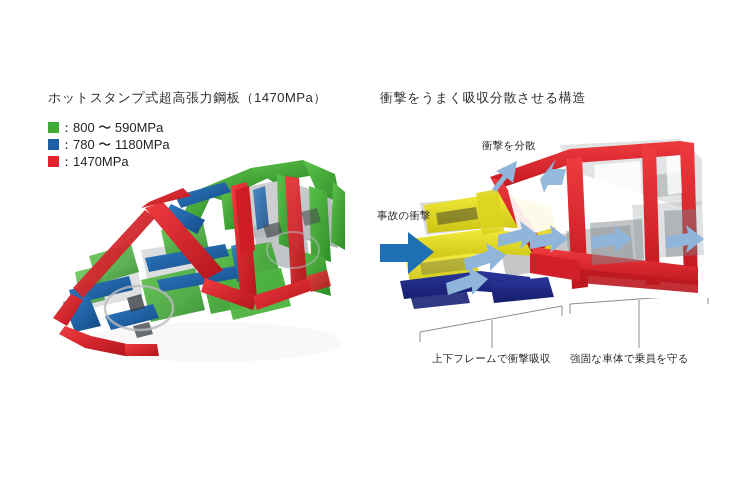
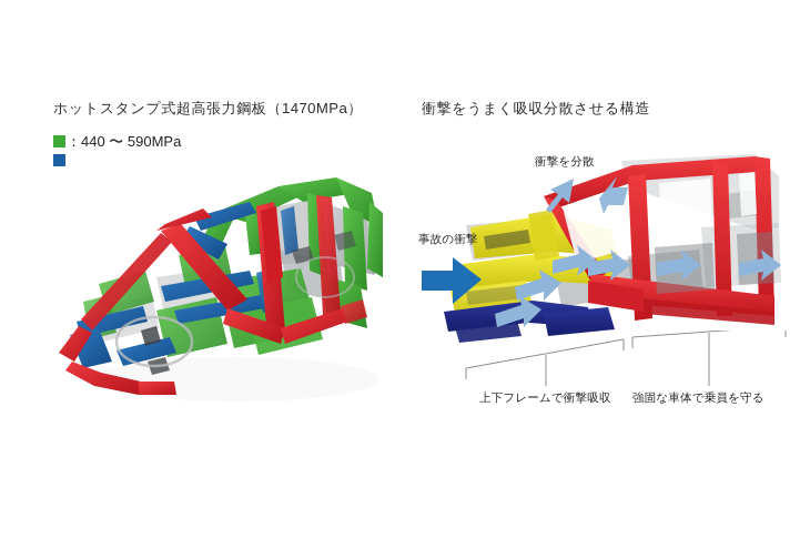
  ホットスタンプ式超高張力鋼板（1470MPa）
- ：800 〜 590MPa
+ ：440 〜 590MPa
- ：780 〜 1180MPa
- ：1470MPa
  衝撃をうまく吸収分散させる構造
  衝撃を分散
  事故の衝撃
  上下フレームで衝撃吸収
  強固な車体で乗員を守る
